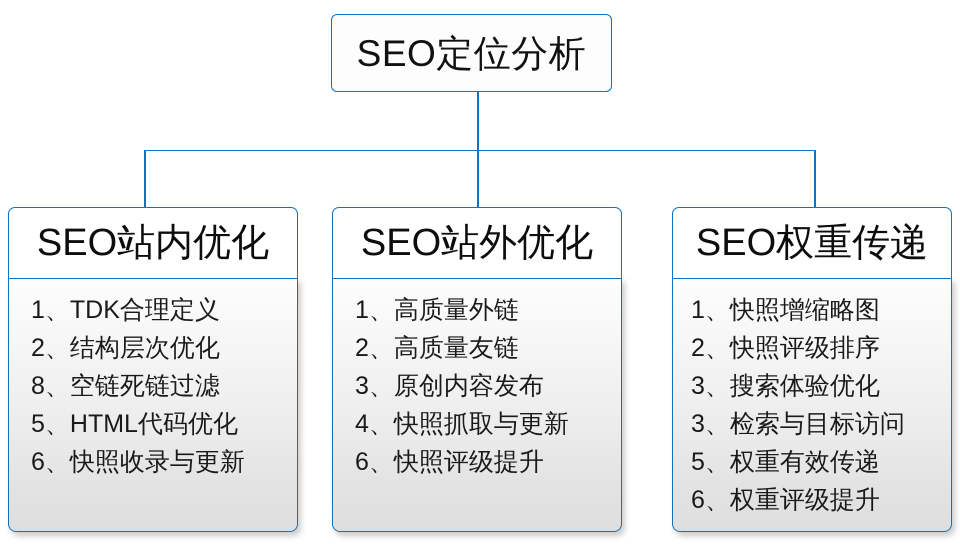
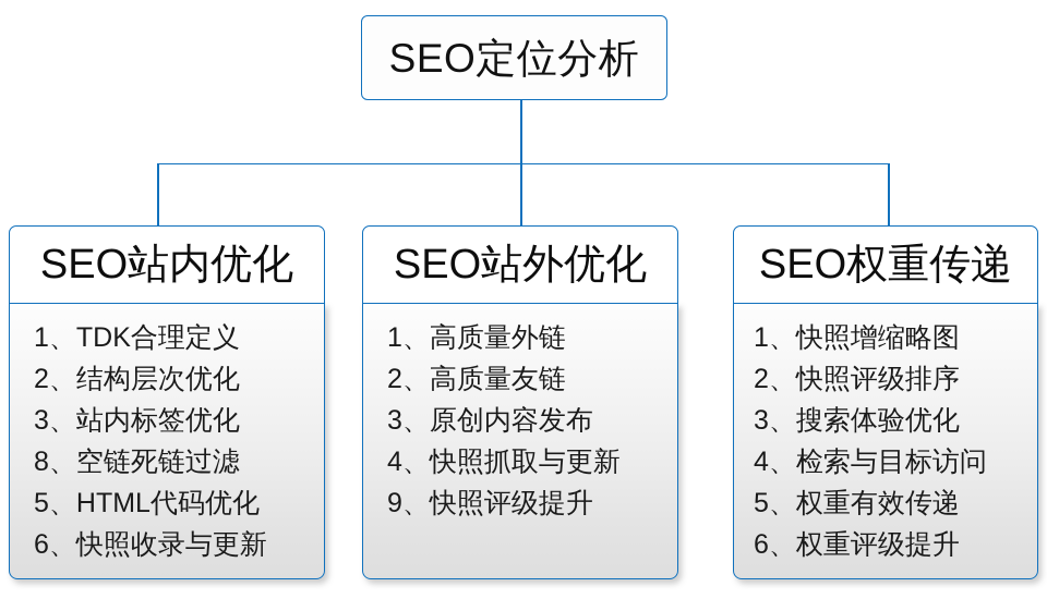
  SEO定位分析
  SEO站内优化
  1、TDK合理定义
  2、结构层次优化
+ 3、站内标签优化
  8、空链死链过滤
  5、HTML代码优化
  6、快照收录与更新
  SEO站外优化
  1、高质量外链
  2、高质量友链
  3、原创内容发布
  4、快照抓取与更新
- 6、快照评级提升
+ 9、快照评级提升
  SEO权重传递
  1、快照增缩略图
  2、快照评级排序
  3、搜索体验优化
- 3、检索与目标访问
+ 4、检索与目标访问
  5、权重有效传递
  6、权重评级提升
